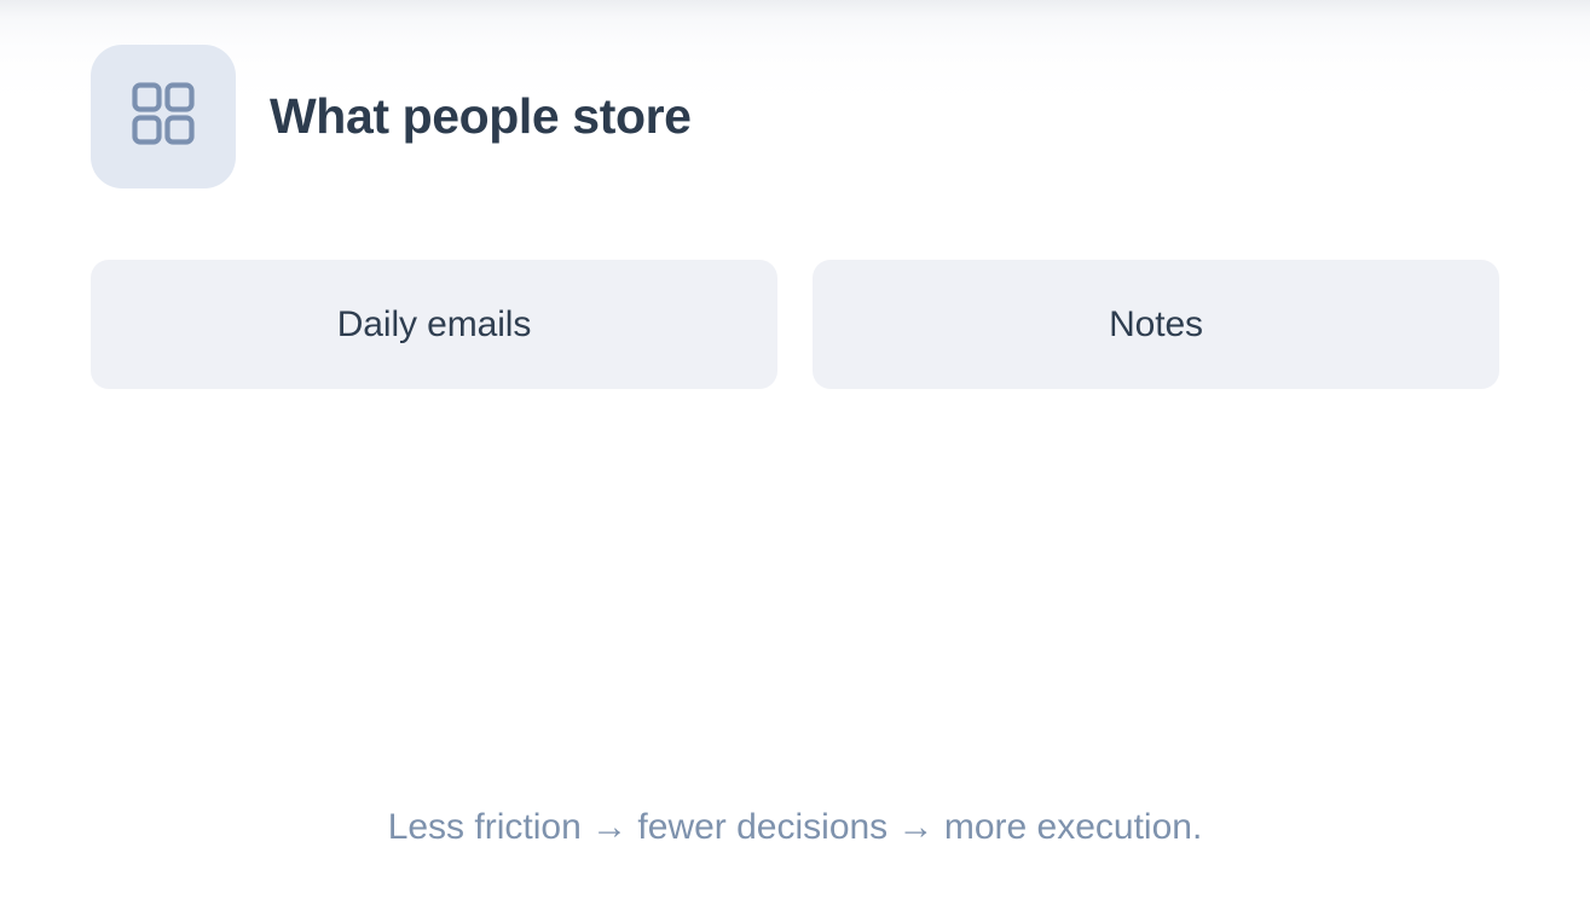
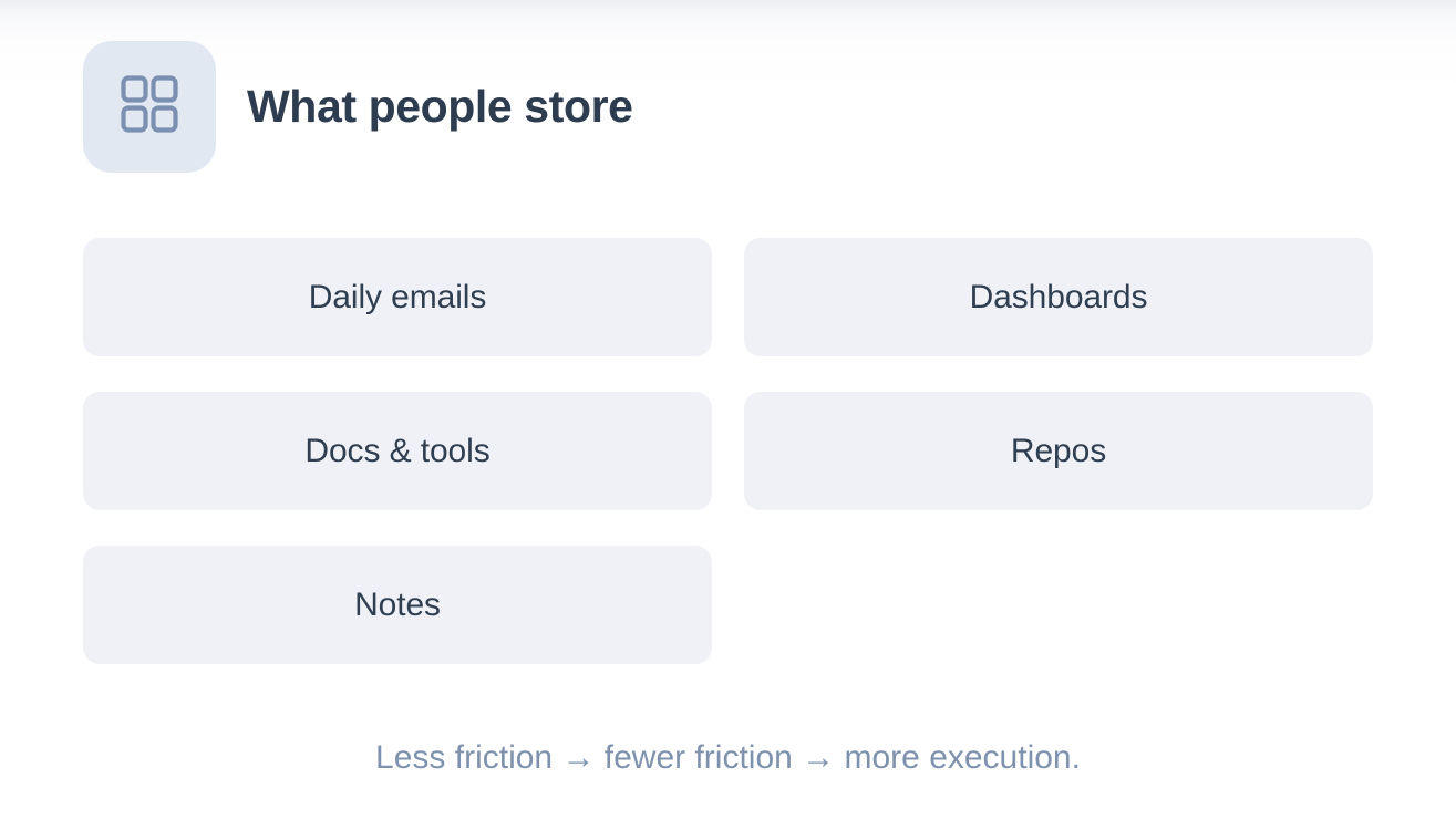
  What people store
  Daily emails
+ Dashboards
+ Docs & tools
+ Repos
  Notes
- Less friction → fewer decisions → more execution.
+ Less friction → fewer friction → more execution.
